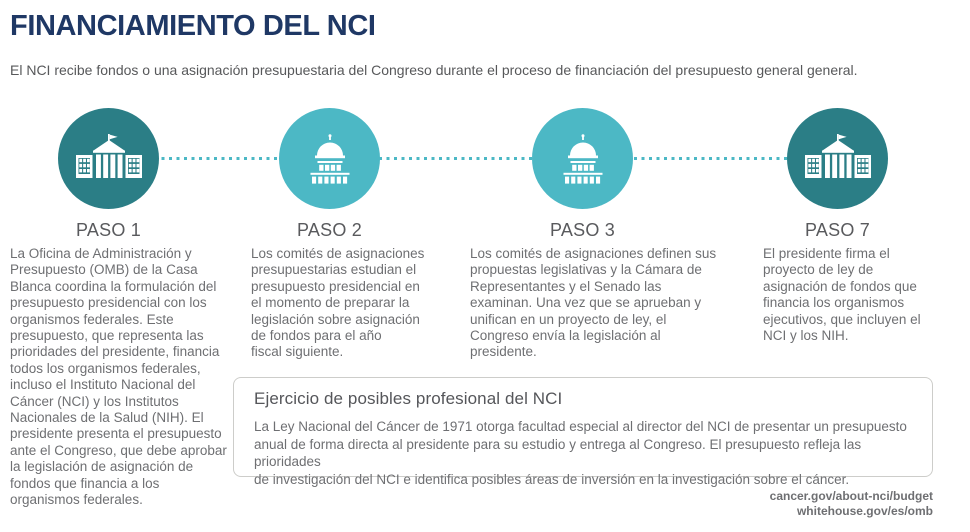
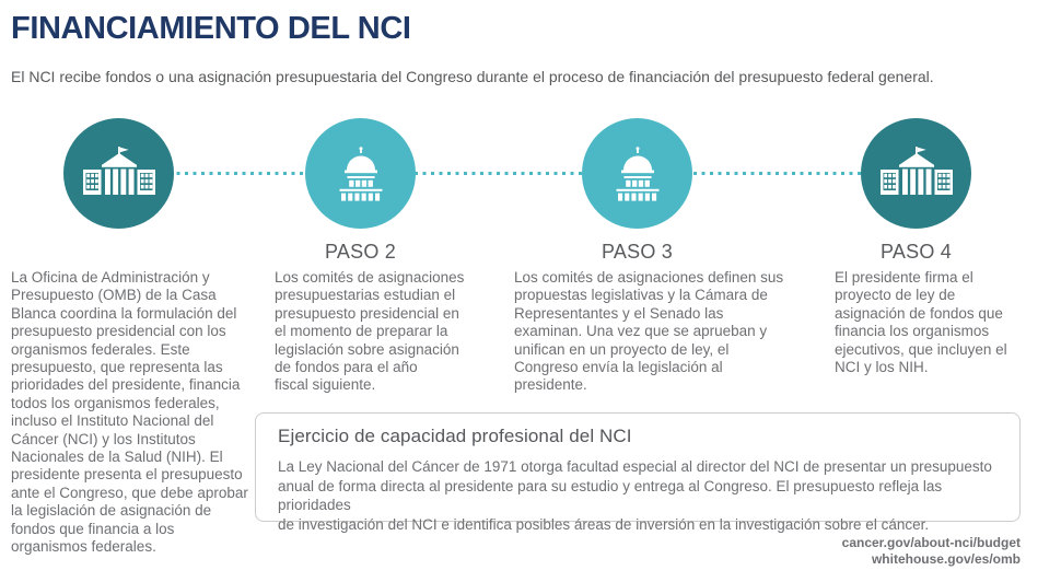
  FINANCIAMIENTO DEL NCI
- El NCI recibe fondos o una asignación presupuestaria del Congreso durante el proceso de financiación del presupuesto general general.
+ El NCI recibe fondos o una asignación presupuestaria del Congreso durante el proceso de financiación del presupuesto federal general.
- PASO 1
  PASO 2
  PASO 3
- PASO 7
+ PASO 4
  La Oficina de Administración y
  Presupuesto (OMB) de la Casa
  Blanca coordina la formulación del
  presupuesto presidencial con los
  organismos federales. Este
  presupuesto, que representa las
  prioridades del presidente, financia
  todos los organismos federales,
  incluso el Instituto Nacional del
  Cáncer (NCI) y los Institutos
  Nacionales de la Salud (NIH). El
  presidente presenta el presupuesto
  ante el Congreso, que debe aprobar
  la legislación de asignación de
  fondos que financia a los
  organismos federales.
  Los comités de asignaciones
  presupuestarias estudian el
  presupuesto presidencial en
  el momento de preparar la
  legislación sobre asignación
  de fondos para el año
  fiscal siguiente.
  Los comités de asignaciones definen sus
  propuestas legislativas y la Cámara de
  Representantes y el Senado las
  examinan. Una vez que se aprueban y
  unifican en un proyecto de ley, el
  Congreso envía la legislación al
  presidente.
  El presidente firma el
  proyecto de ley de
  asignación de fondos que
  financia los organismos
  ejecutivos, que incluyen el
  NCI y los NIH.
- Ejercicio de posibles profesional del NCI
+ Ejercicio de capacidad profesional del NCI
  La Ley Nacional del Cáncer de 1971 otorga facultad especial al director del NCI de presentar un presupuesto
  anual de forma directa al presidente para su estudio y entrega al Congreso. El presupuesto refleja las prioridades
  de investigación del NCI e identifica posibles áreas de inversión en la investigación sobre el cáncer.
  cancer.gov/about-nci/budget
  whitehouse.gov/es/omb
